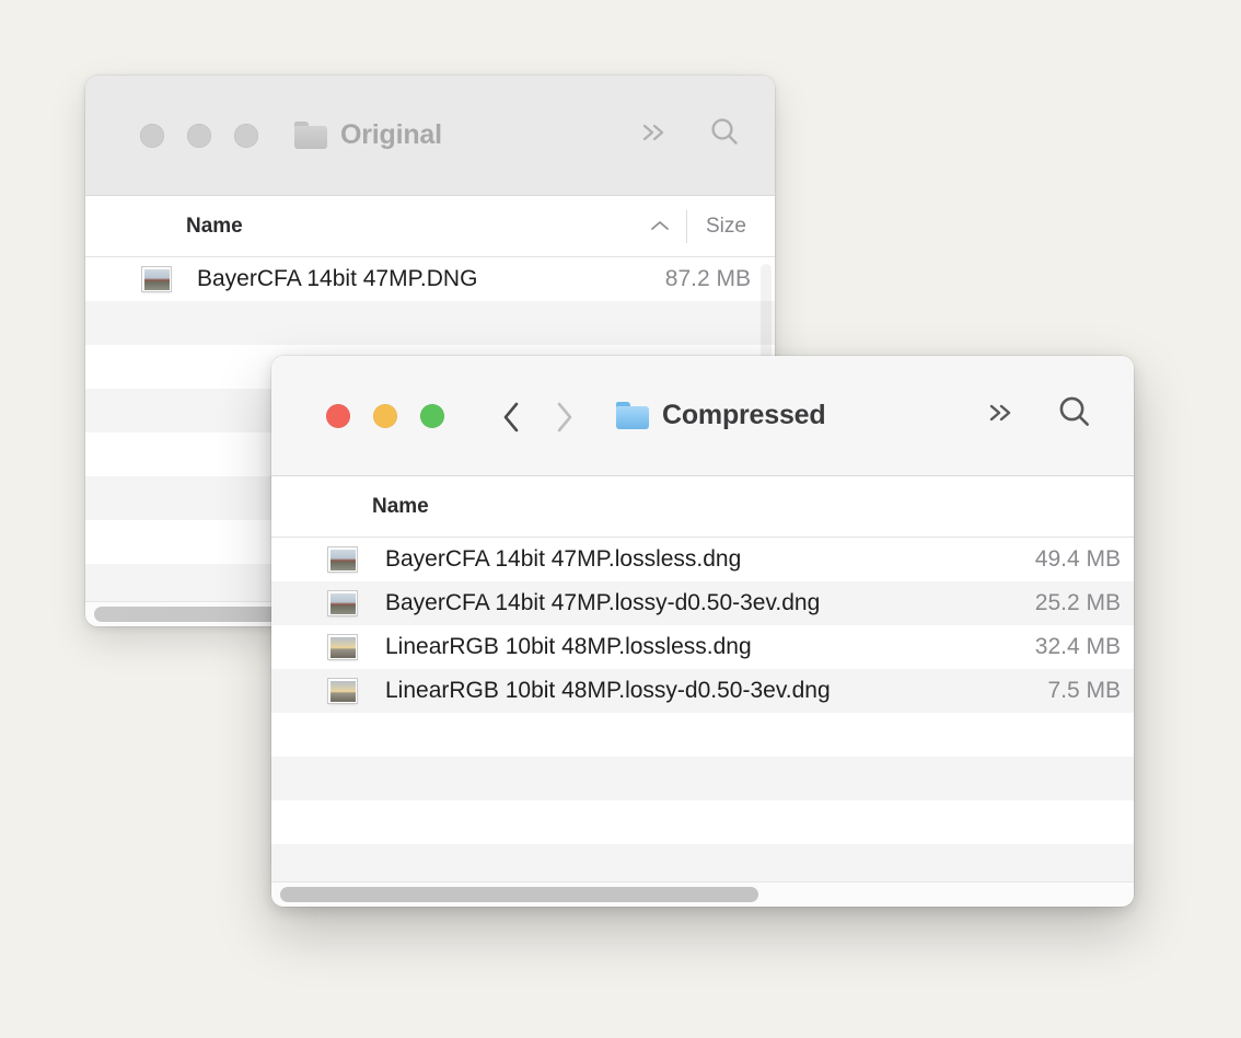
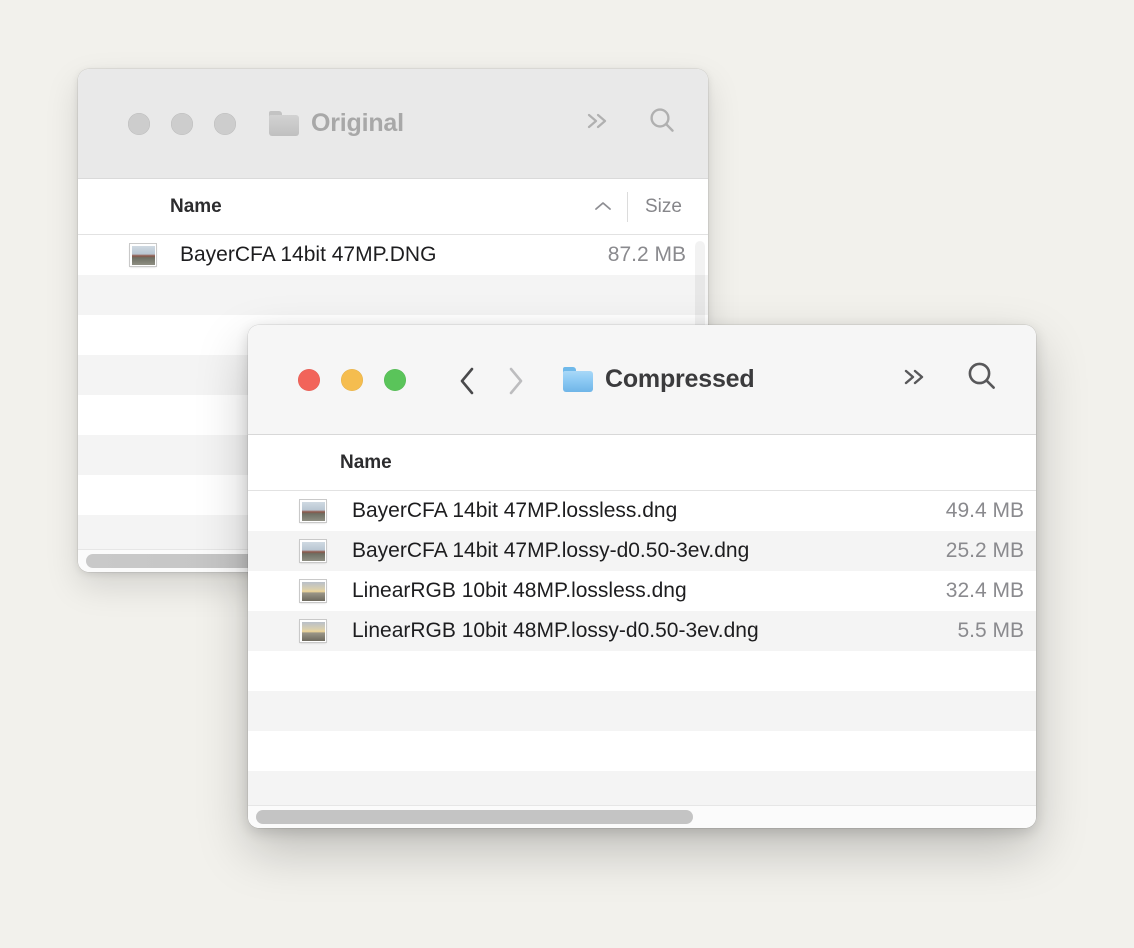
  Original
  Name
  Size
  BayerCFA 14bit 47MP.DNG
  87.2 MB
  Compressed
  Name
  BayerCFA 14bit 47MP.lossless.dng
  49.4 MB
  BayerCFA 14bit 47MP.lossy-d0.50-3ev.dng
  25.2 MB
  LinearRGB 10bit 48MP.lossless.dng
  32.4 MB
  LinearRGB 10bit 48MP.lossy-d0.50-3ev.dng
- 7.5 MB
+ 5.5 MB
